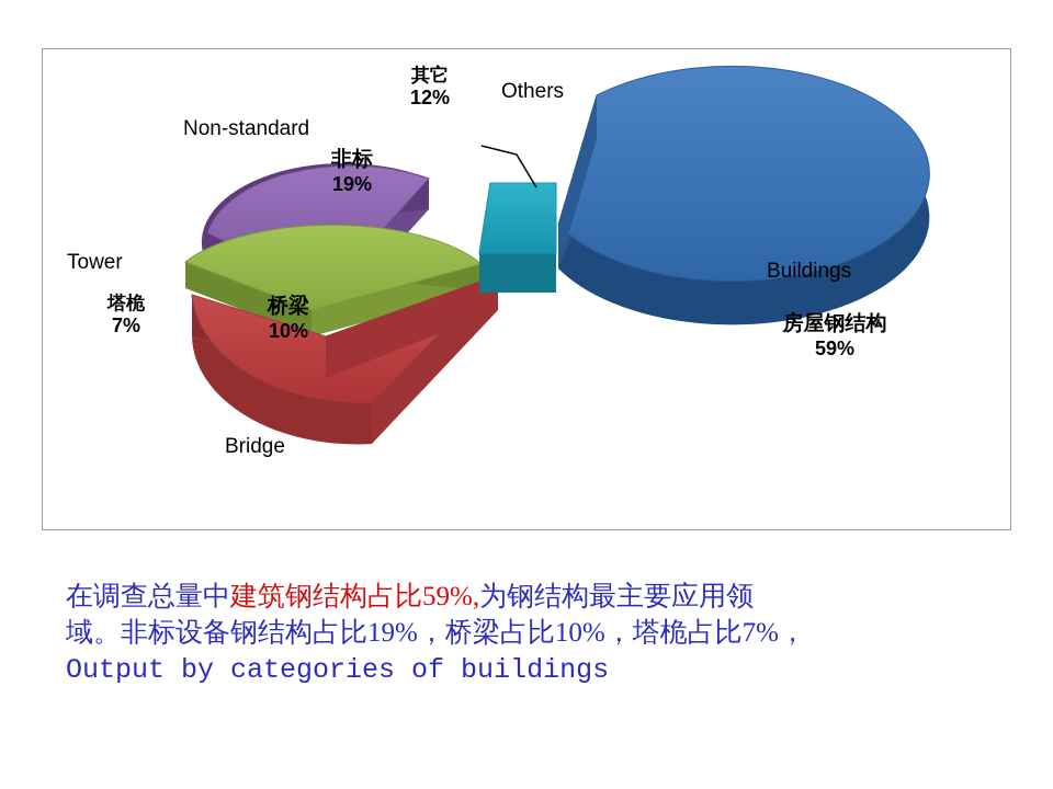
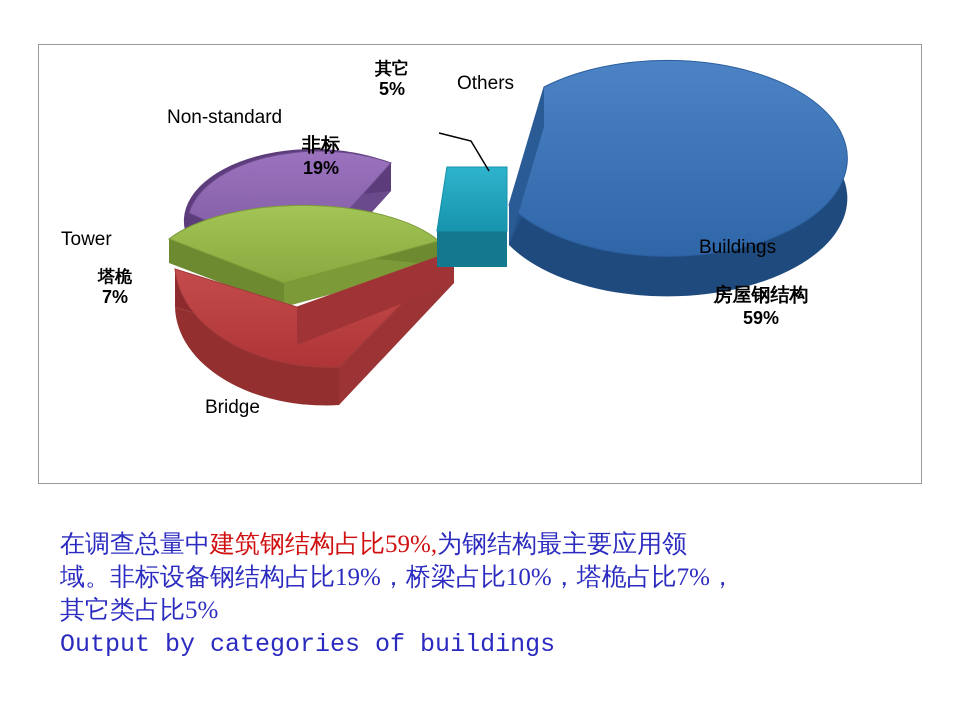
  Buildings
  房屋钢结构
  59%
  Non-standard
  非标
  19%
  Tower
  塔桅
  7%
  Bridge
- 桥梁
- 10%
  Others
  其它
- 12%
+ 5%
  在调查总量中建筑钢结构占比59%,为钢结构最主要应用领
  域。非标设备钢结构占比19%，桥梁占比10%，塔桅占比7%，
+ 其它类占比5%
  Output by categories of buildings
